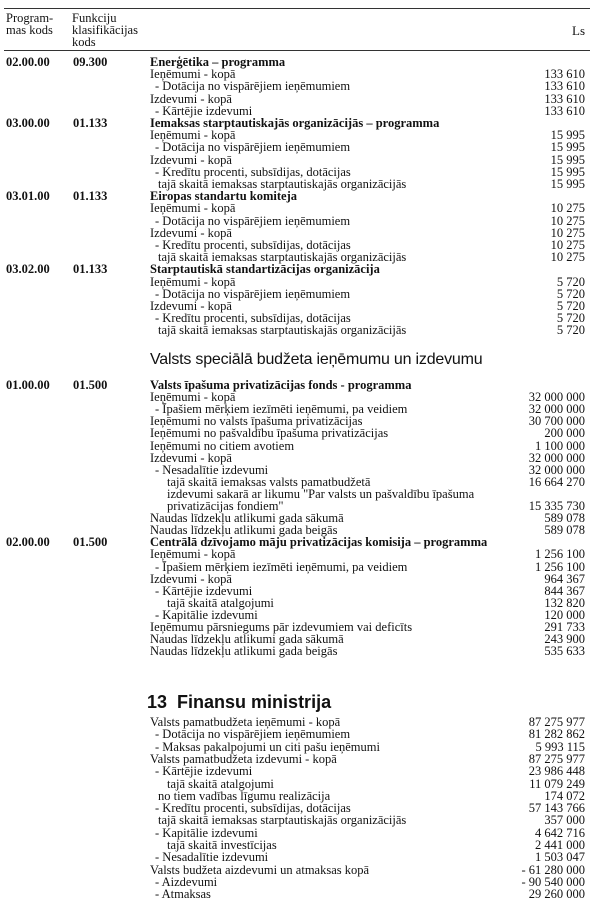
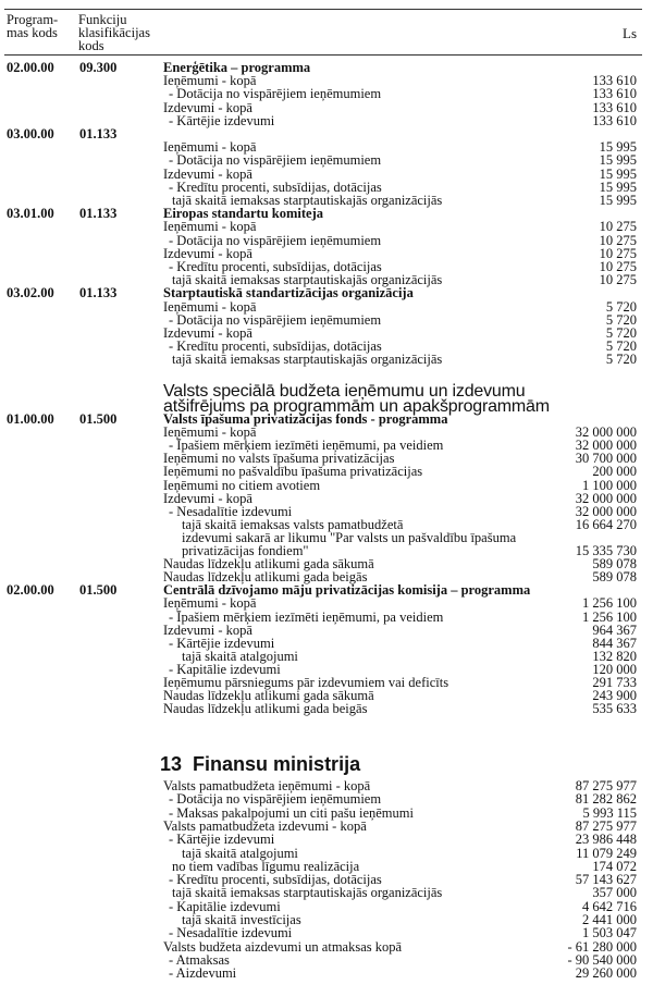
  Program-
  mas kods
  Funkciju
  klasifikācijas
  kods
  Ls
  02.00.00
  09.300
  Enerģētika – programma
  Ieņēmumi - kopā
  133 610
  - Dotācija no vispārējiem ieņēmumiem
  133 610
  Izdevumi - kopā
  133 610
  - Kārtējie izdevumi
  133 610
  03.00.00
  01.133
- Iemaksas starptautiskajās organizācijās – programma
  Ieņēmumi - kopā
  15 995
  - Dotācija no vispārējiem ieņēmumiem
  15 995
  Izdevumi - kopā
  15 995
  - Kredītu procenti, subsīdijas, dotācijas
  15 995
  tajā skaitā iemaksas starptautiskajās organizācijās
  15 995
  03.01.00
  01.133
  Eiropas standartu komiteja
  Ieņēmumi - kopā
  10 275
  - Dotācija no vispārējiem ieņēmumiem
  10 275
  Izdevumi - kopā
  10 275
  - Kredītu procenti, subsīdijas, dotācijas
  10 275
  tajā skaitā iemaksas starptautiskajās organizācijās
  10 275
  03.02.00
  01.133
  Starptautiskā standartizācijas organizācija
  Ieņēmumi - kopā
  5 720
  - Dotācija no vispārējiem ieņēmumiem
  5 720
  Izdevumi - kopā
  5 720
  - Kredītu procenti, subsīdijas, dotācijas
  5 720
  tajā skaitā iemaksas starptautiskajās organizācijās
  5 720
  Valsts speciālā budžeta ieņēmumu un izdevumu
+ atšifrējums pa programmām un apakšprogrammām
  01.00.00
  01.500
  Valsts īpašuma privatizācijas fonds - programma
  Ieņēmumi - kopā
  32 000 000
  - Īpašiem mērķiem iezīmēti ieņēmumi, pa veidiem
  32 000 000
  Ieņēmumi no valsts īpašuma privatizācijas
  30 700 000
  Ieņēmumi no pašvaldību īpašuma privatizācijas
  200 000
  Ieņēmumi no citiem avotiem
  1 100 000
  Izdevumi - kopā
  32 000 000
  - Nesadalītie izdevumi
  32 000 000
  tajā skaitā iemaksas valsts pamatbudžetā
  16 664 270
  izdevumi sakarā ar likumu "Par valsts un pašvaldību īpašuma
  privatizācijas fondiem"
  15 335 730
  Naudas līdzekļu atlikumi gada sākumā
  589 078
  Naudas līdzekļu atlikumi gada beigās
  589 078
  02.00.00
  01.500
  Centrālā dzīvojamo māju privatizācijas komisija – programma
  Ieņēmumi - kopā
  1 256 100
  - Īpašiem mērķiem iezīmēti ieņēmumi, pa veidiem
  1 256 100
  Izdevumi - kopā
  964 367
  - Kārtējie izdevumi
  844 367
  tajā skaitā atalgojumi
  132 820
  - Kapitālie izdevumi
  120 000
  Ieņēmumu pārsniegums pār izdevumiem vai deficīts
  291 733
  Naudas līdzekļu atlikumi gada sākumā
  243 900
  Naudas līdzekļu atlikumi gada beigās
  535 633
  13 Finansu ministrija
  Valsts pamatbudžeta ieņēmumi - kopā
  87 275 977
  - Dotācija no vispārējiem ieņēmumiem
  81 282 862
  - Maksas pakalpojumi un citi pašu ieņēmumi
  5 993 115
  Valsts pamatbudžeta izdevumi - kopā
  87 275 977
  - Kārtējie izdevumi
  23 986 448
  tajā skaitā atalgojumi
  11 079 249
  no tiem vadības līgumu realizācija
  174 072
  - Kredītu procenti, subsīdijas, dotācijas
- 57 143 766
+ 57 143 627
  tajā skaitā iemaksas starptautiskajās organizācijās
  357 000
  - Kapitālie izdevumi
  4 642 716
  tajā skaitā investīcijas
  2 441 000
  - Nesadalītie izdevumi
  1 503 047
  Valsts budžeta aizdevumi un atmaksas kopā
  - 61 280 000
- - Aizdevumi
+ - Atmaksas
  - 90 540 000
- - Atmaksas
+ - Aizdevumi
  29 260 000
